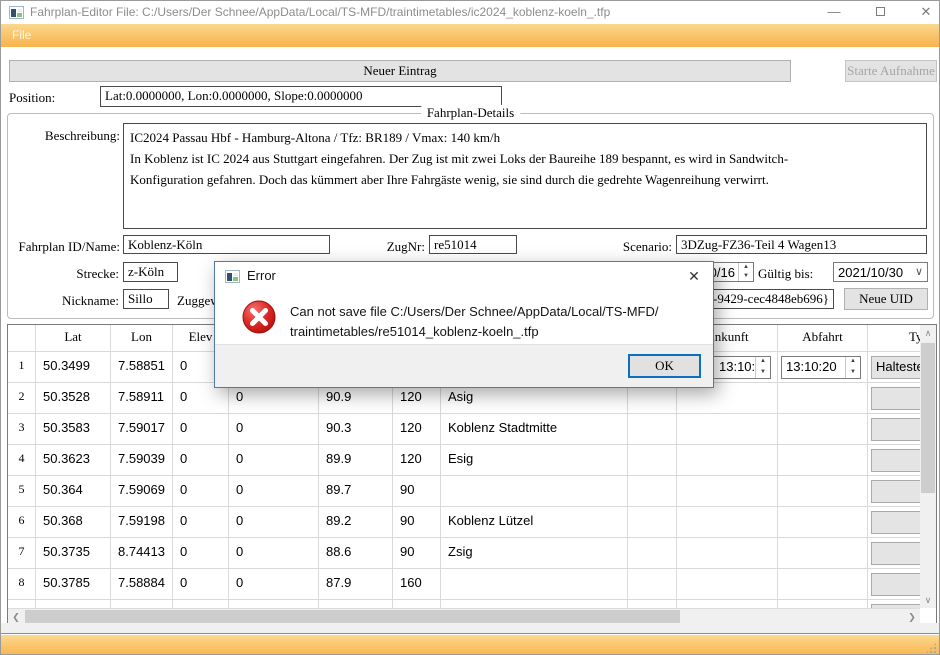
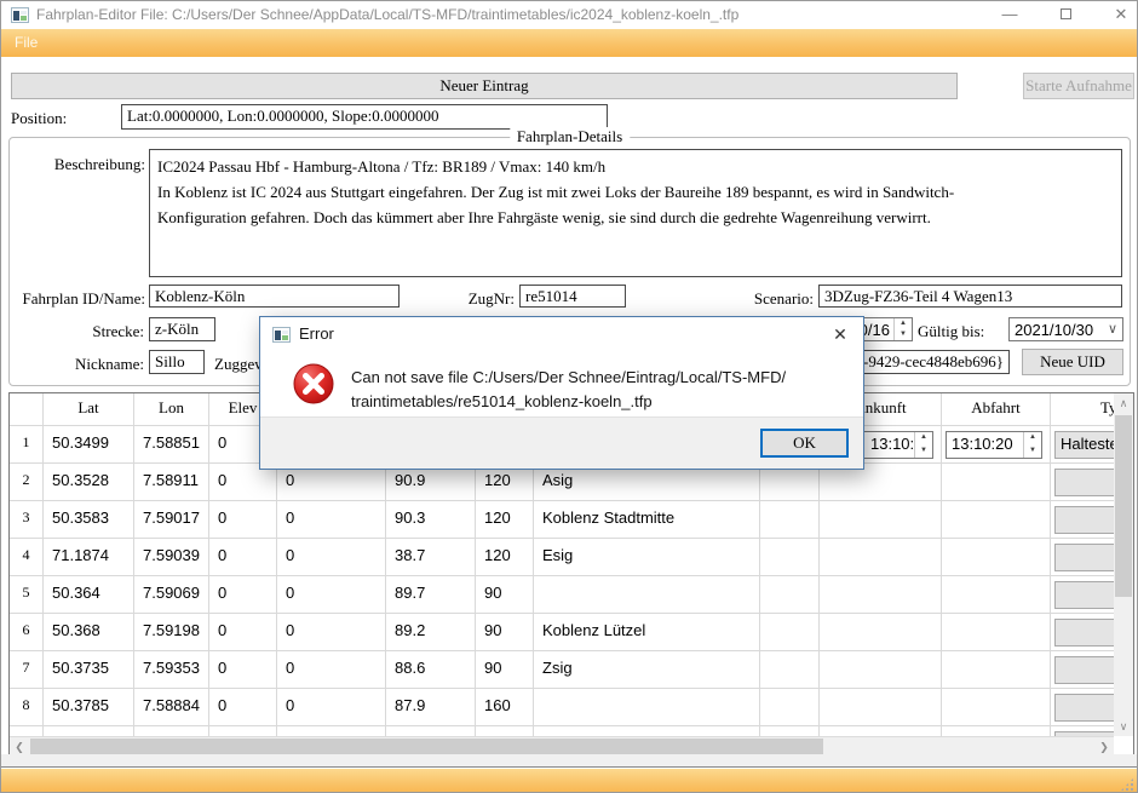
  Fahrplan-Editor File: C:/Users/Der Schnee/AppData/Local/TS-MFD/traintimetables/ic2024_koblenz-koeln_.tfp
  —
  ✕
  File
  Neuer Eintrag
  Starte Aufnahme
  Position:
  Lat:0.0000000, Lon:0.0000000, Slope:0.0000000
  Fahrplan-Details
  Beschreibung:
  IC2024 Passau Hbf - Hamburg-Altona / Tfz: BR189 / Vmax: 140 km/h
  In Koblenz ist IC 2024 aus Stuttgart eingefahren. Der Zug ist mit zwei Loks der Baureihe 189 bespannt, es wird in Sandwitch-
  Konfiguration gefahren. Doch das kümmert aber Ihre Fahrgäste wenig, sie sind durch die gedrehte Wagenreihung verwirrt.
  Fahrplan ID/Name:
  Koblenz-Köln
  ZugNr:
  re51014
  Scenario:
  3DZug-FZ36-Teil 4 Wagen13
  Strecke:
  z-Köln
  Gültig bis:
  2021/10/30
  ∨
  Nickname:
  Sillo
  -9429-cec4848eb696}
  Neue UID
  Lat
  Lon
  Elev
  nkunft
  Abfahrt
  1
  50.3499
  7.58851
  0
  13:10:
  13:10:20
  2
  50.3528
  7.58911
  0
  0
  90.9
  120
  Asig
  3
  50.3583
  7.59017
  0
  0
  90.3
  120
  Koblenz Stadtmitte
  4
- 50.3623
+ 71.1874
  7.59039
  0
  0
- 89.9
+ 38.7
  120
  Esig
  5
  50.364
  7.59069
  0
  0
  89.7
  90
  6
  50.368
  7.59198
  0
  0
  89.2
  90
  Koblenz Lützel
  7
  50.3735
- 8.74413
+ 7.59353
  0
  0
  88.6
  90
  Zsig
  8
  50.3785
  7.58884
  0
  0
  87.9
  160
  ∧
  ∨
  ❮
  ❯
  Error
  ✕
- Can not save file C:/Users/Der Schnee/AppData/Local/TS-MFD/
+ Can not save file C:/Users/Der Schnee/Eintrag/Local/TS-MFD/
  traintimetables/re51014_koblenz-koeln_.tfp
  OK
